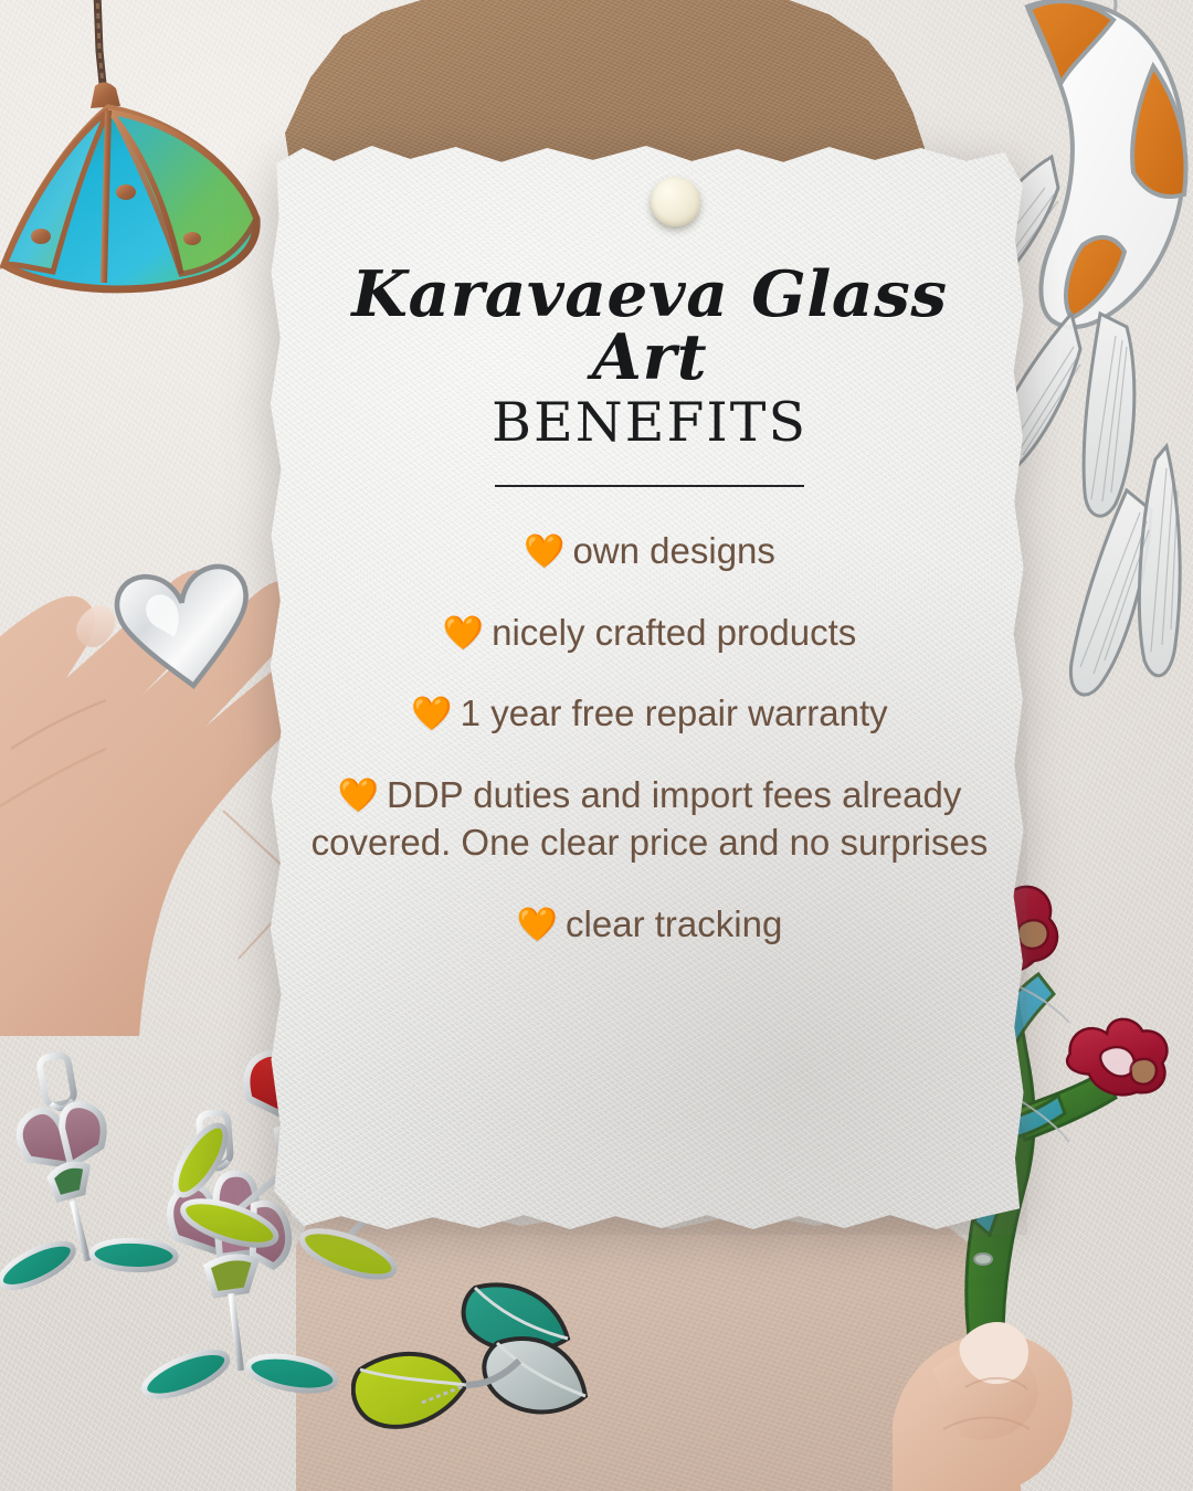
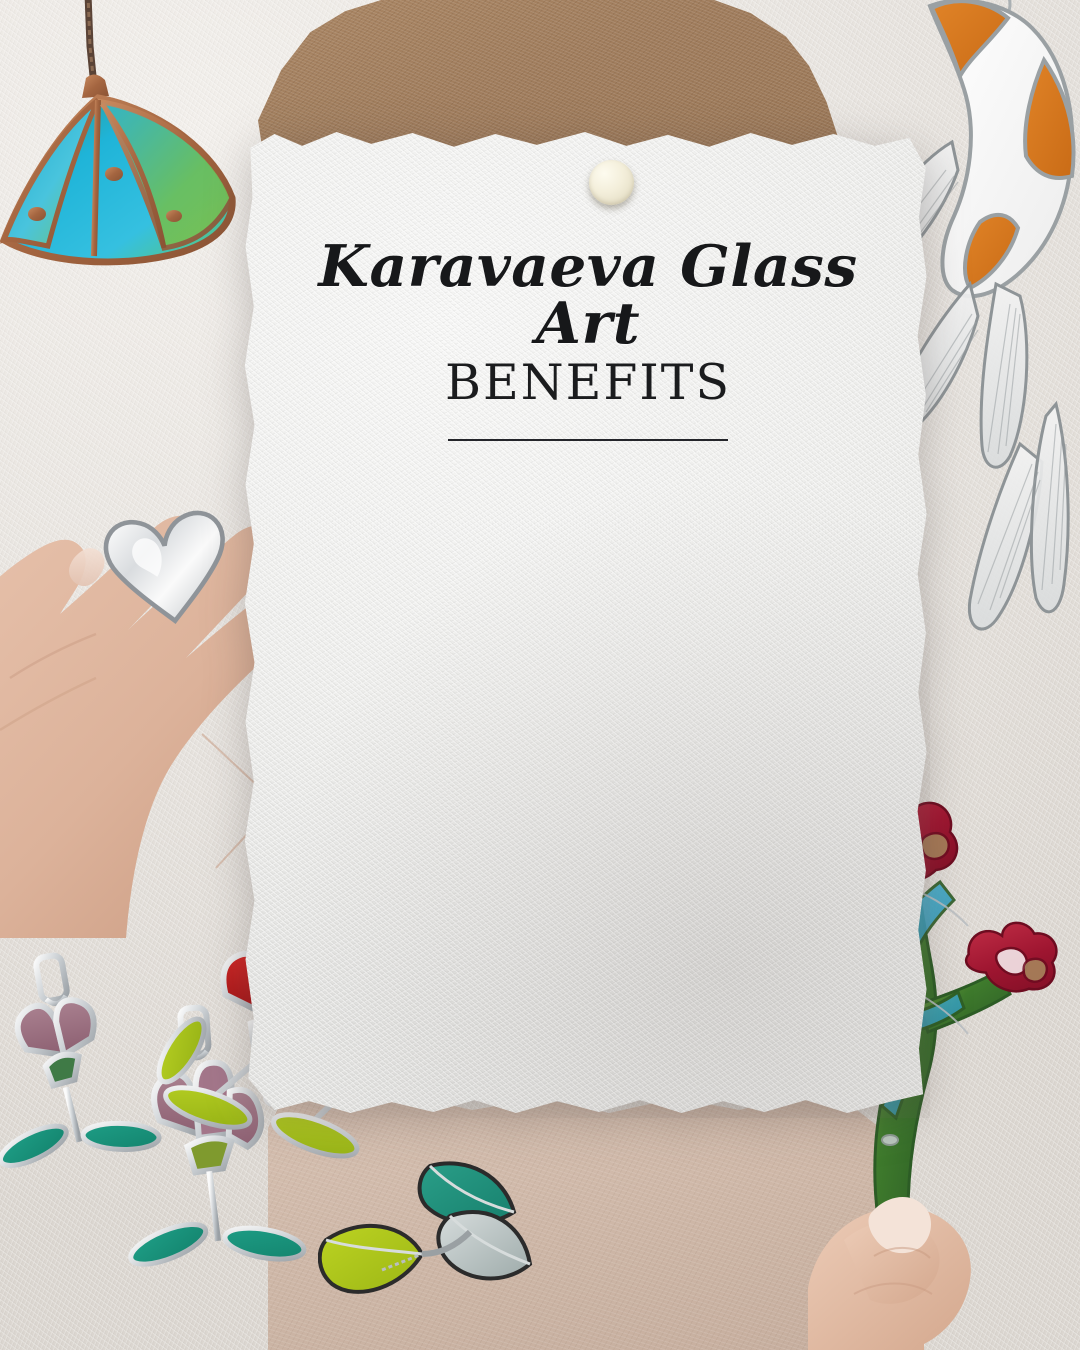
  Karavaeva Glass Art
  BENEFITS
- 🧡 own designs
- 🧡 nicely crafted products
- 🧡 1 year free repair warranty
- 🧡 DDP duties and import fees already covered. One clear price and no surprises
- 🧡 clear tracking
